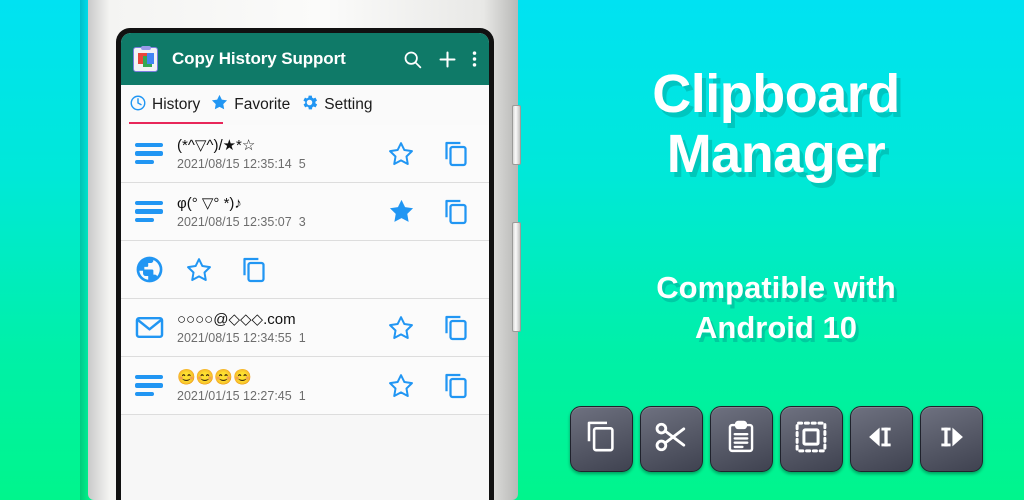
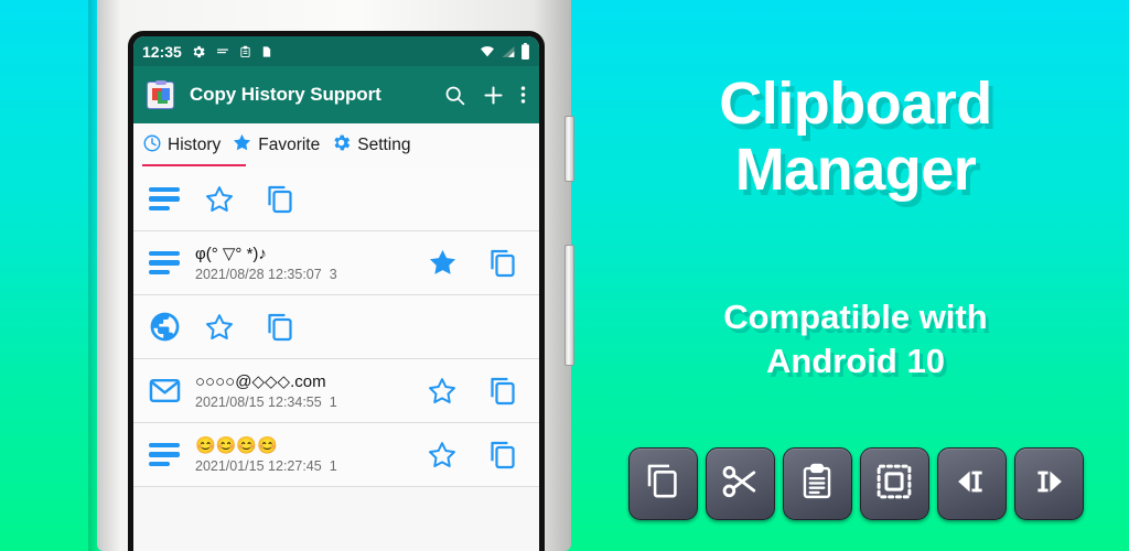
+ 12:35
  Copy History Support
  History
  Favorite
  Setting
- (*^▽^)/★*☆
- 2021/08/15 12:35:14 5
  φ(° ▽° *)♪
- 2021/08/15 12:35:07 3
+ 2021/08/28 12:35:07 3
  ○○○○@◇◇◇.com
  2021/08/15 12:34:55 1
  😊😊😊😊
  2021/01/15 12:27:45 1
  Clipboard
  Manager
  Compatible with
  Android 10
